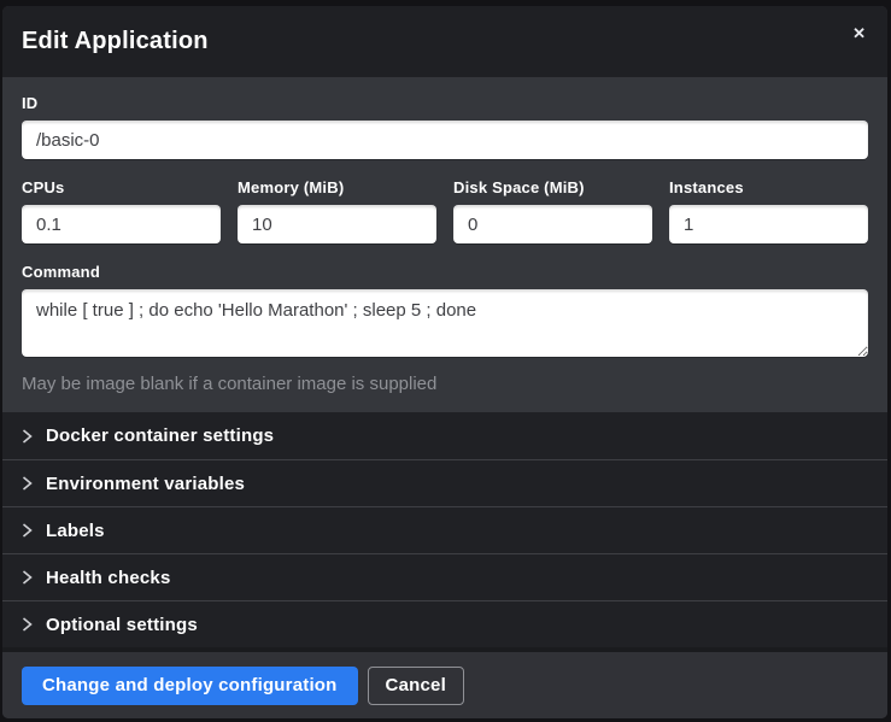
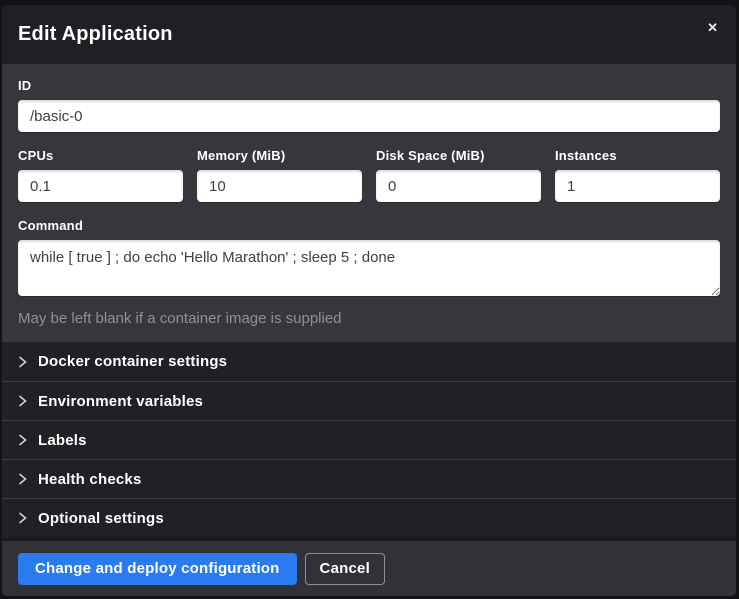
  Edit Application
  ✕
  ID
  /basic-0
  CPUs
  0.1
  Memory (MiB)
  10
  Disk Space (MiB)
  0
  Instances
  1
  Command
  while [ true ] ; do echo 'Hello Marathon' ; sleep 5 ; done
- May be image blank if a container image is supplied
+ May be left blank if a container image is supplied
  Docker container settings
  Environment variables
  Labels
  Health checks
  Optional settings
  Change and deploy configuration
  Cancel
